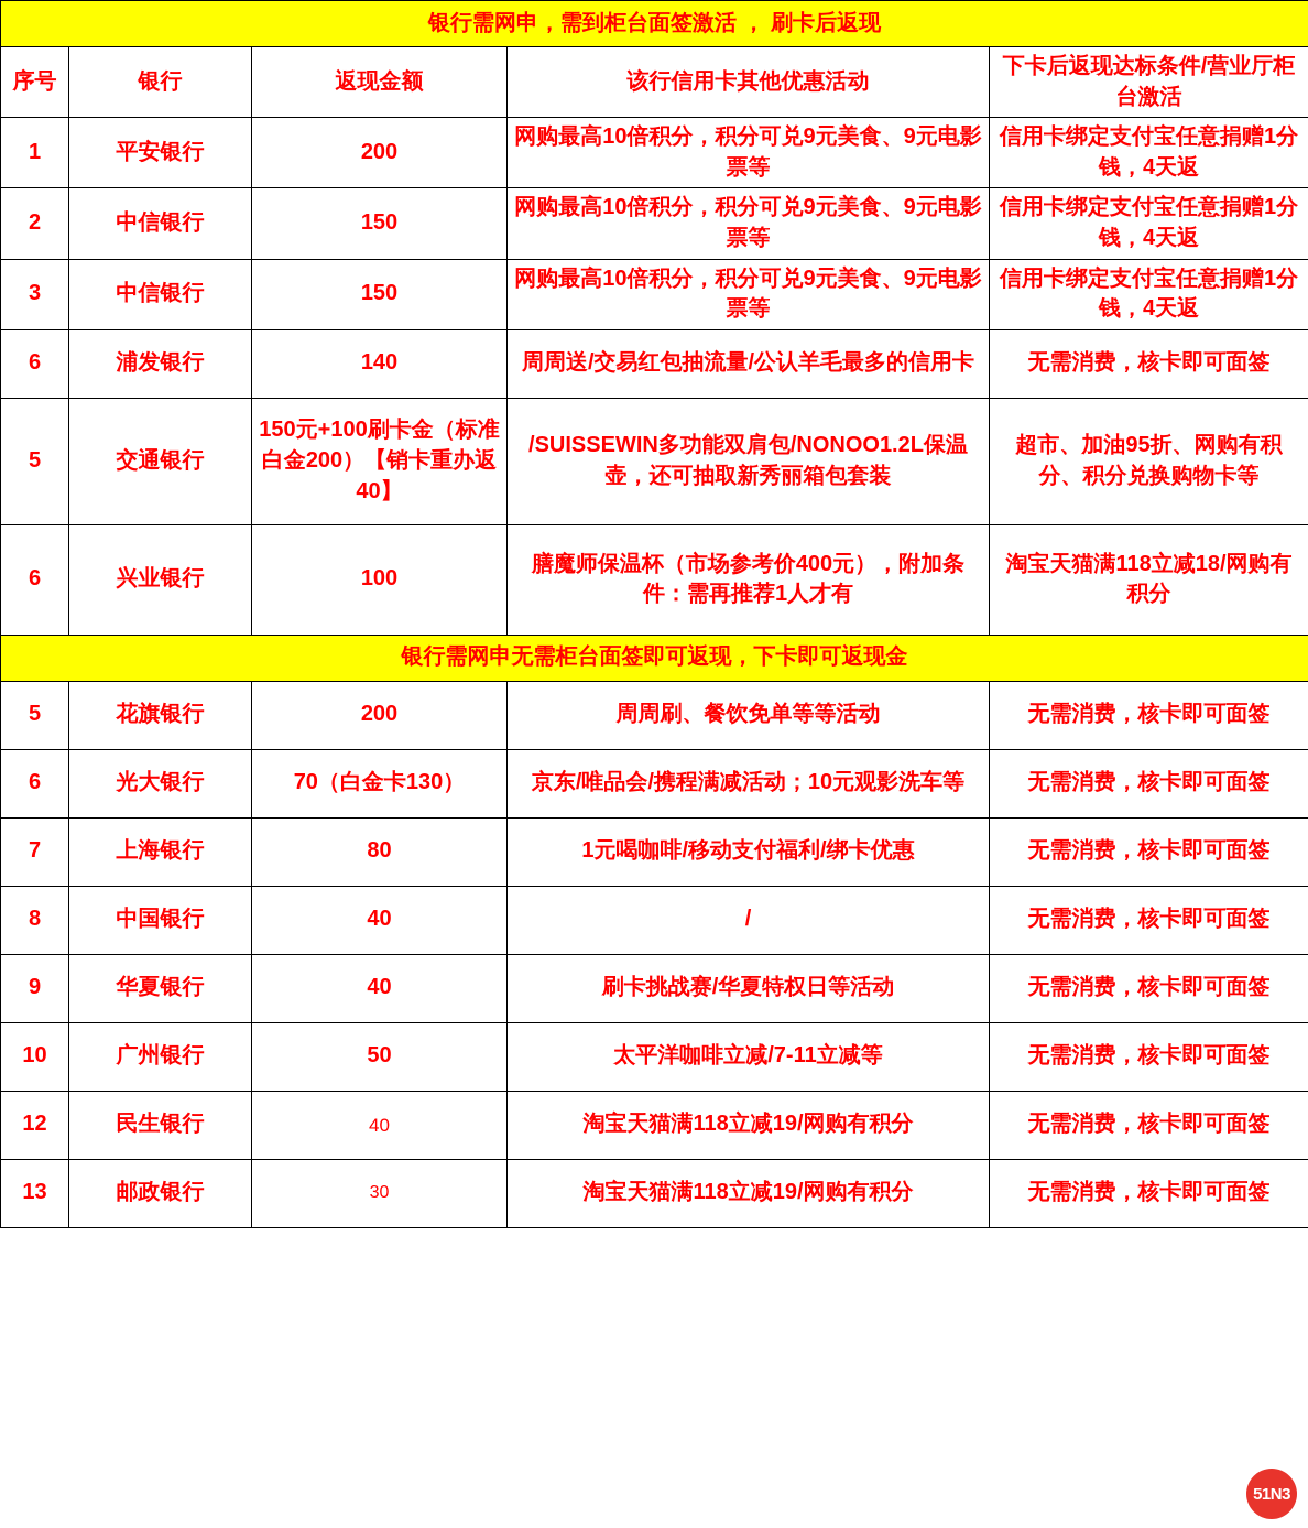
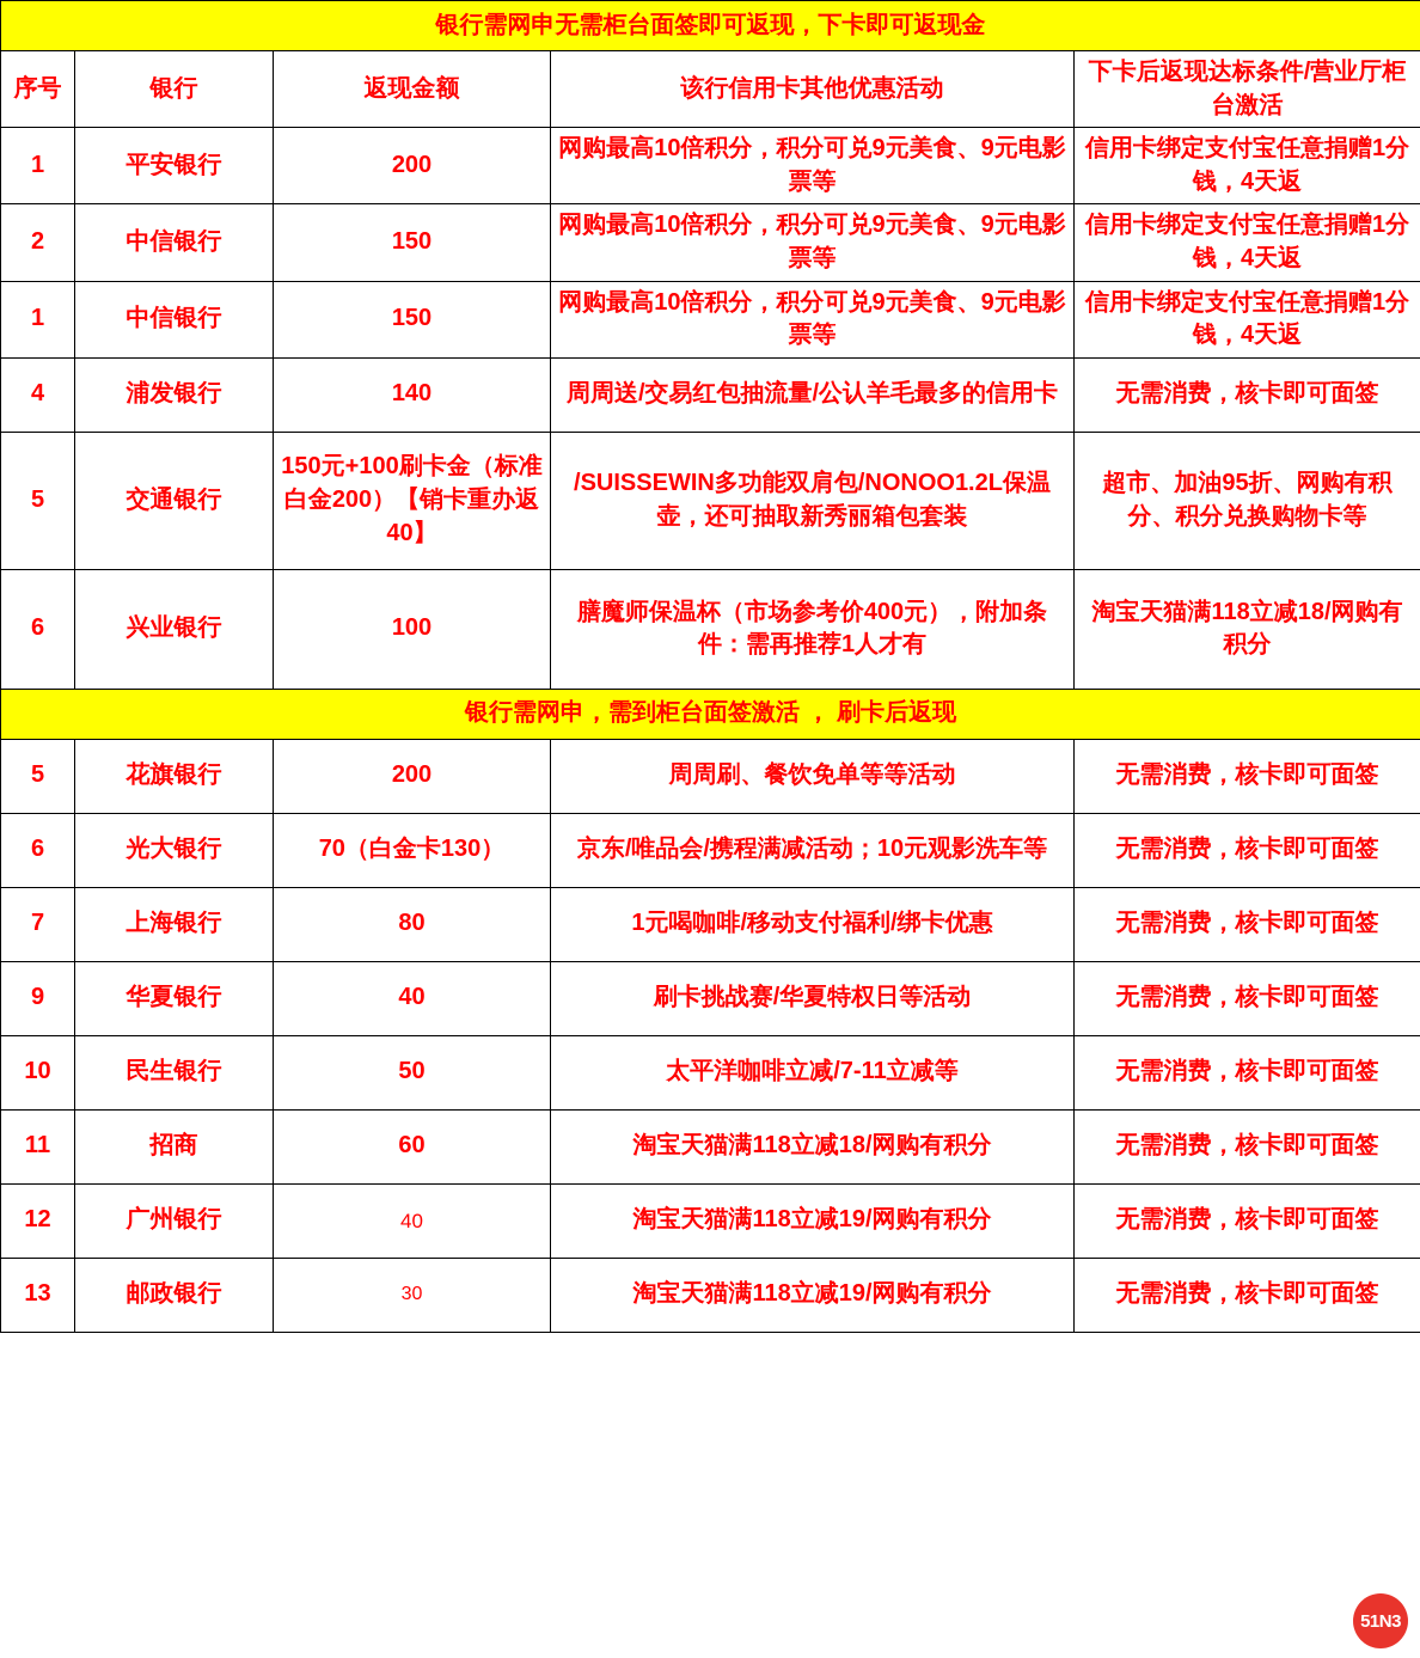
- 银行需网申，需到柜台面签激活 ， 刷卡后返现
+ 银行需网申无需柜台面签即可返现，下卡即可返现金
  序号	银行	返现金额	该行信用卡其他优惠活动	下卡后返现达标条件/营业厅柜台激活
  1	平安银行	200	网购最高10倍积分，积分可兑9元美食、9元电影票等	信用卡绑定支付宝任意捐赠1分钱，4天返
  2	中信银行	150	网购最高10倍积分，积分可兑9元美食、9元电影票等	信用卡绑定支付宝任意捐赠1分钱，4天返
- 3	中信银行	150	网购最高10倍积分，积分可兑9元美食、9元电影票等	信用卡绑定支付宝任意捐赠1分钱，4天返
+ 1	中信银行	150	网购最高10倍积分，积分可兑9元美食、9元电影票等	信用卡绑定支付宝任意捐赠1分钱，4天返
- 6	浦发银行	140	周周送/交易红包抽流量/公认羊毛最多的信用卡	无需消费，核卡即可面签
+ 4	浦发银行	140	周周送/交易红包抽流量/公认羊毛最多的信用卡	无需消费，核卡即可面签
  5	交通银行	150元+100刷卡金（标准白金200）【销卡重办返40】	/SUISSEWIN多功能双肩包/NONOO1.2L保温壶，还可抽取新秀丽箱包套装	超市、加油95折、网购有积分、积分兑换购物卡等
  6	兴业银行	100	膳魔师保温杯（市场参考价400元），附加条件：需再推荐1人才有	淘宝天猫满118立减18/网购有积分
- 银行需网申无需柜台面签即可返现，下卡即可返现金
+ 银行需网申，需到柜台面签激活 ， 刷卡后返现
  5	花旗银行	200	周周刷、餐饮免单等等活动	无需消费，核卡即可面签
  6	光大银行	70（白金卡130）	京东/唯品会/携程满减活动；10元观影洗车等	无需消费，核卡即可面签
  7	上海银行	80	1元喝咖啡/移动支付福利/绑卡优惠	无需消费，核卡即可面签
- 8	中国银行	40	/	无需消费，核卡即可面签
  9	华夏银行	40	刷卡挑战赛/华夏特权日等活动	无需消费，核卡即可面签
- 10	广州银行	50	太平洋咖啡立减/7-11立减等	无需消费，核卡即可面签
+ 10	民生银行	50	太平洋咖啡立减/7-11立减等	无需消费，核卡即可面签
+ 11	招商	60	淘宝天猫满118立减18/网购有积分	无需消费，核卡即可面签
- 12	民生银行	40	淘宝天猫满118立减19/网购有积分	无需消费，核卡即可面签
+ 12	广州银行	40	淘宝天猫满118立减19/网购有积分	无需消费，核卡即可面签
  13	邮政银行	30	淘宝天猫满118立减19/网购有积分	无需消费，核卡即可面签
  51N3
